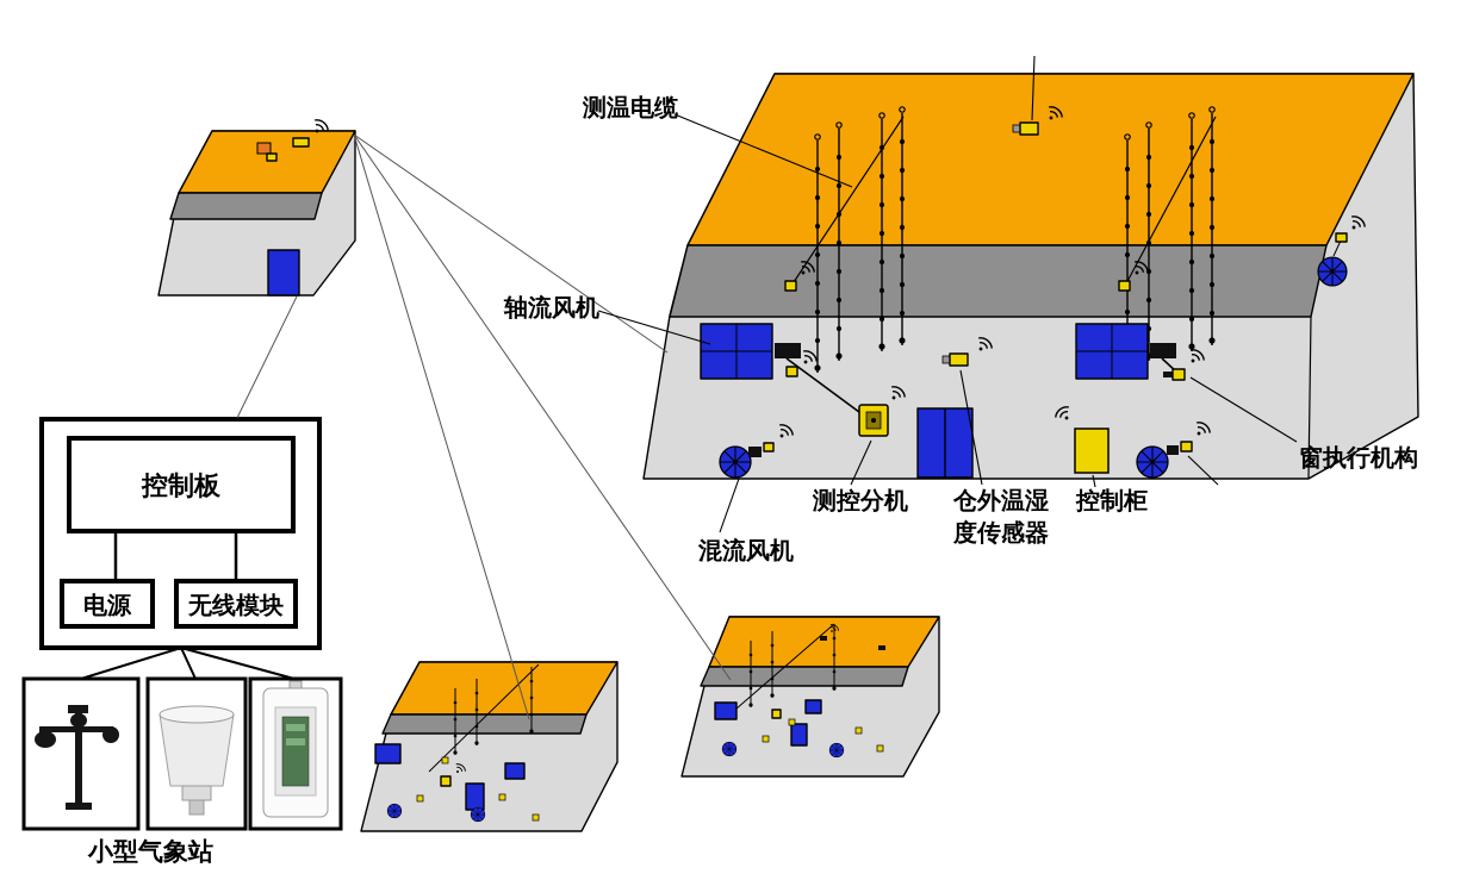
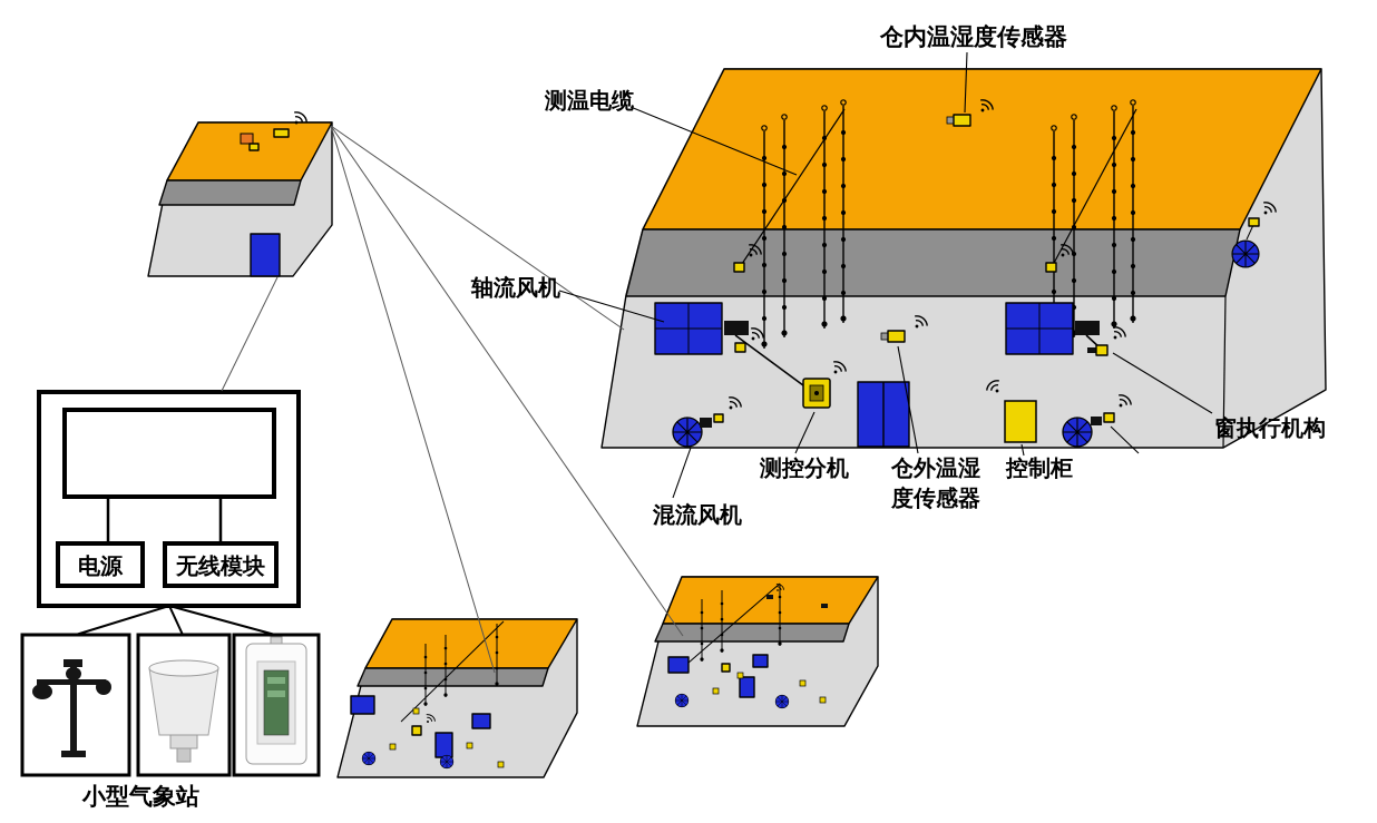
+ 仓内温湿度传感器
  测温电缆
  轴流风机
  测控分机
  混流风机
  仓外温湿度传感器
  控制柜
  窗执行机构
  小型气象站
- 控制板
  电源
  无线模块
